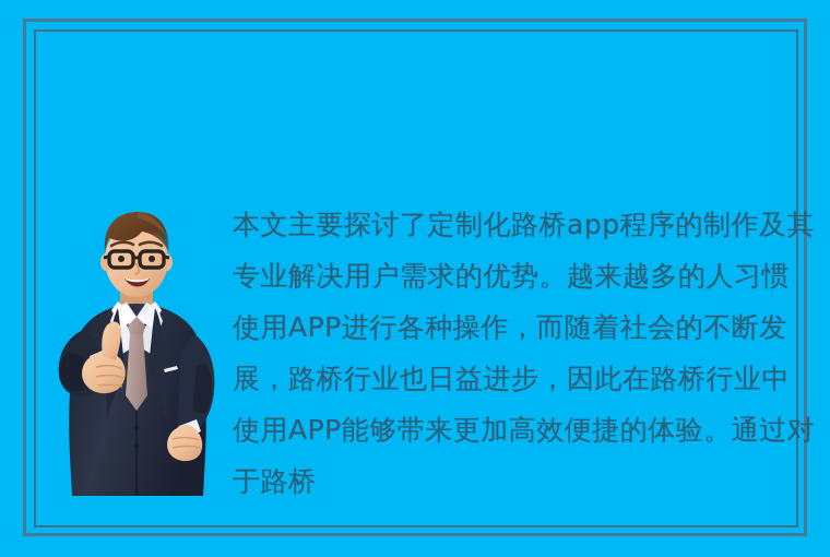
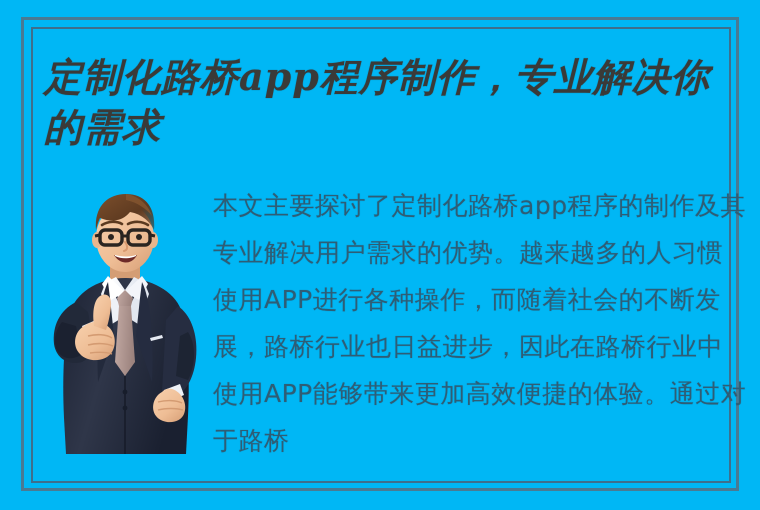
+ 定制化路桥app程序制作，专业解决你的需求
  本文主要探讨了定制化路桥app程序的制作及其专业解决用户需求的优势。越来越多的人习惯使用APP进行各种操作，而随着社会的不断发展，路桥行业也日益进步，因此在路桥行业中使用APP能够带来更加高效便捷的体验。通过对于路桥
